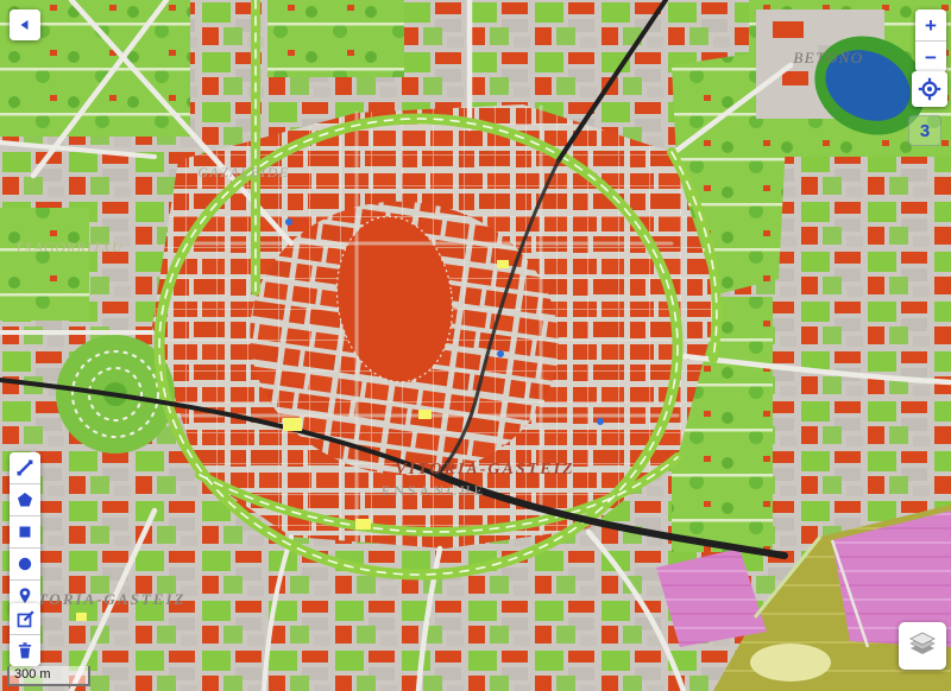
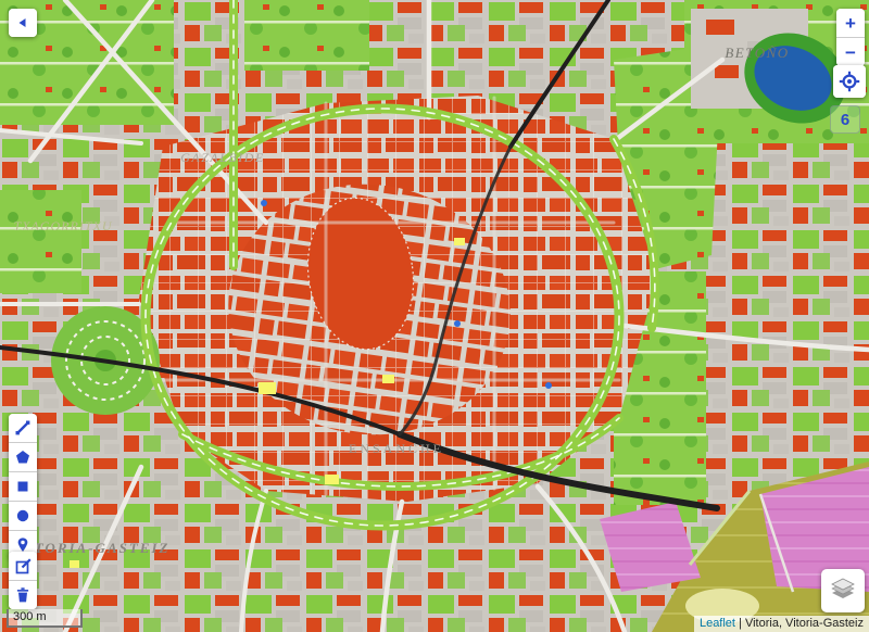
  BETOÑO
  GAZALBIDE
  TXAGORRITXU
- VITORIA-GASTEIZ
  ENSANCHE
  TORIA-GASTEIZ
  +
  −
- 3
+ 6
  300 m
+ Leaflet | Vitoria, Vitoria-Gasteiz
